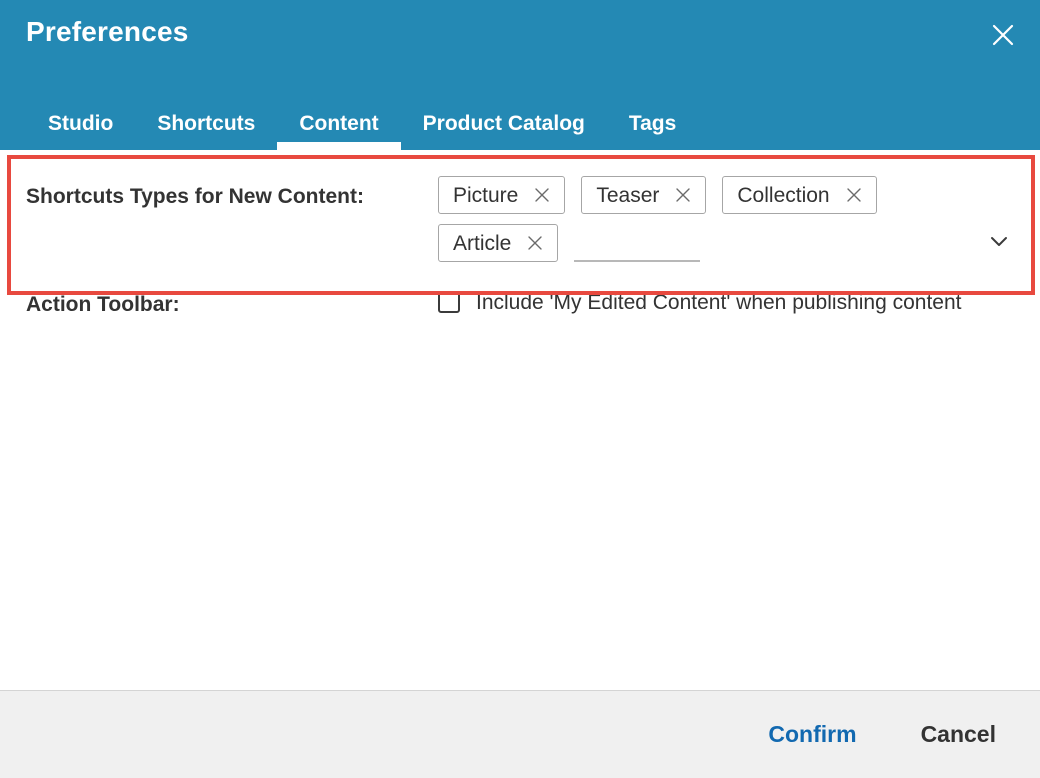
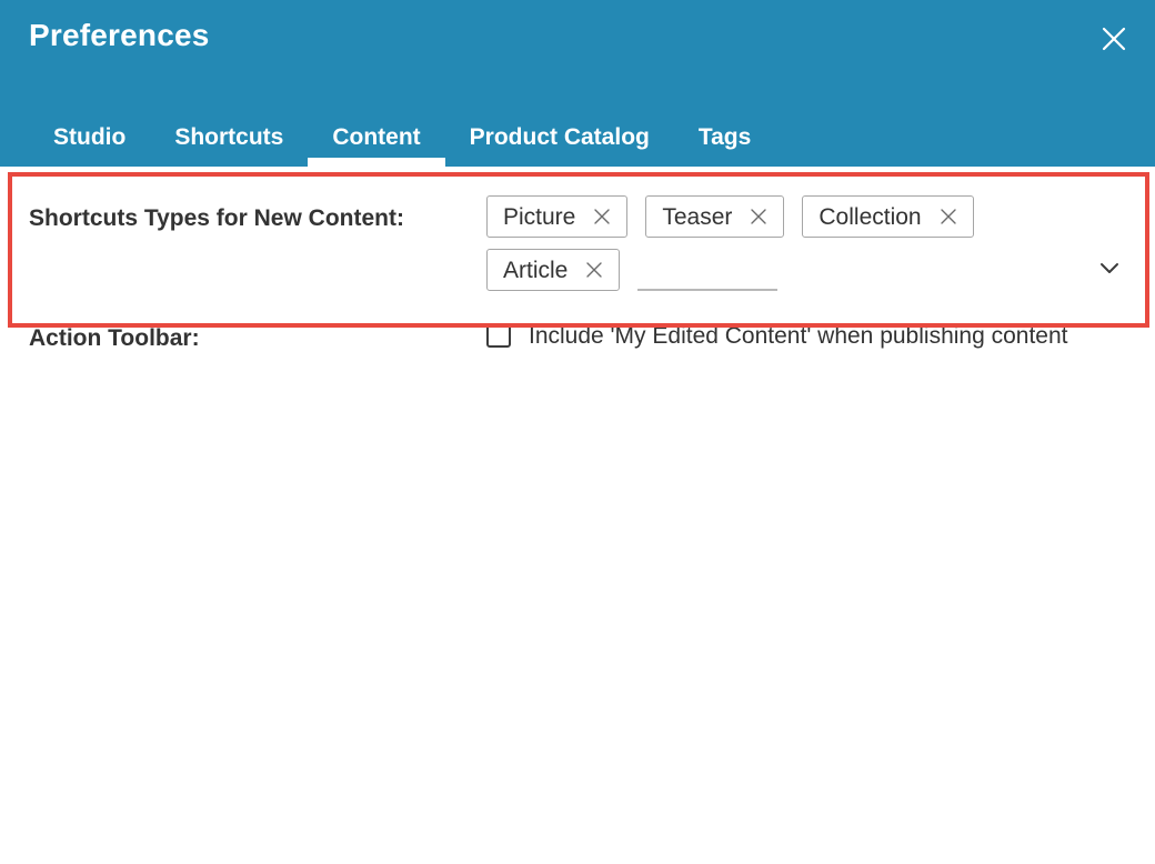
  Preferences
  Studio
  Shortcuts
  Content
  Product Catalog
  Tags
  Shortcuts Types for New Content:
  Picture
  Teaser
  Collection
  Article
  Action Toolbar:
  Include 'My Edited Content' when publishing content
- Confirm
- Cancel
